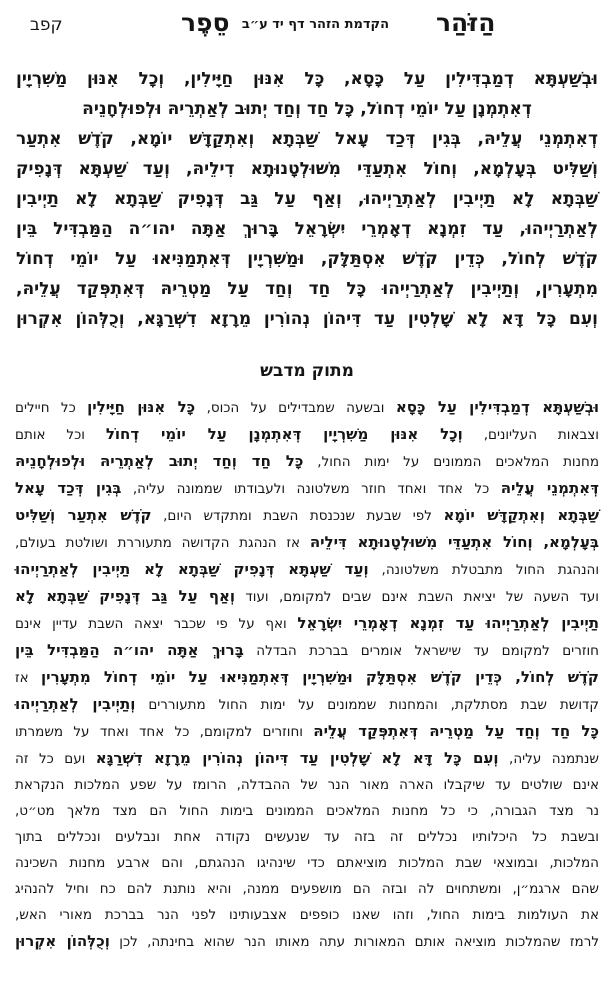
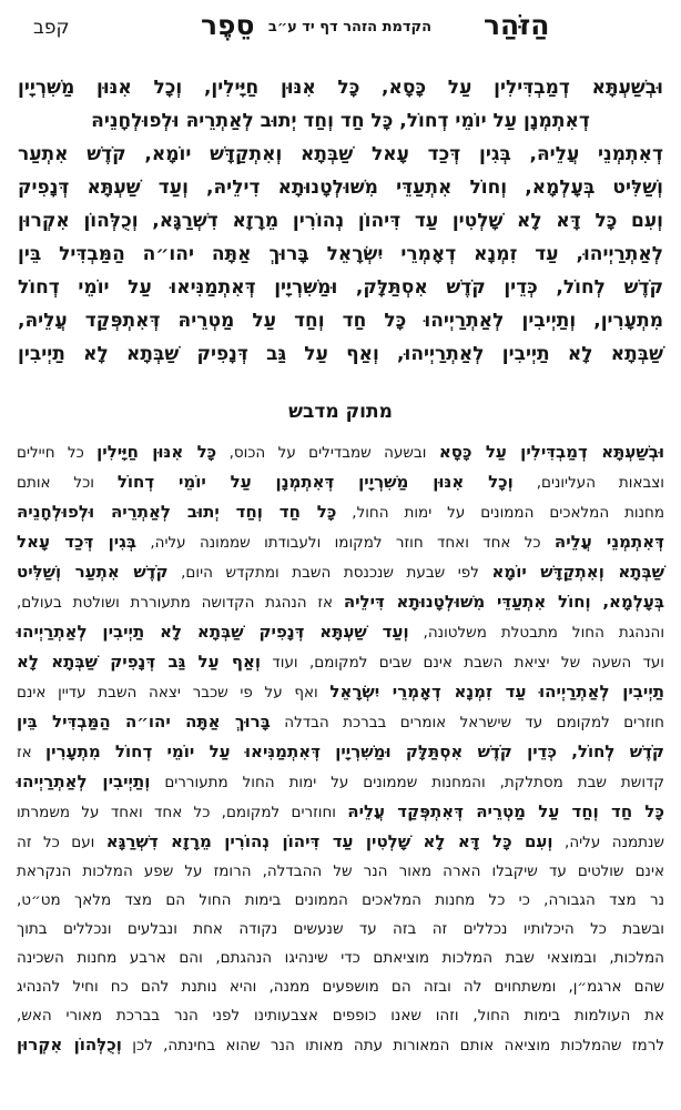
  קפב
  סֵפֶר
  הקדמת הזהר דף יד ע״ב
  הַזֹּהַר
  וּבְשַׁעְתָּא דְמַבְדִּילִין עַל כָּסָא, כָּל אִנּוּן חַיָּילִין, וְכָל אִנּוּן מַשִּׁרְיָין
  דְאִתְמְנָן עַל יוֹמֵי דְחוֹל, כָּל חַד וְחַד יְתוּב לְאַתְרֵיהּ וּלְפוּלְחָנֵיהּ
  דְאִתְמְנֵי עֲלֵיהּ, בְּגִין דְּכַד עָאל שַׁבְּתָא וְאִתְקַדָּשׁ יוֹמָא, קֹדֶשׁ אִתְעַר
  וְשַׁלִּיט בְּעָלְמָא, וְחוֹל אִתְעַדֵּי מִשּׁוּלְטָנוּתָא דִילֵיהּ, וְעַד שַׁעְתָּא דְּנָפִיק
- שַׁבְּתָא לָא תַיְיבִין לְאַתְרַיְיהוּ, וְאַף עַל גַּב דְּנָפִיק שַׁבְּתָא לָא תַיְיבִין
+ וְעִם כָּל דָּא לָא שָׁלְטִין עַד דִּיהוֹן נְהוֹרִין מֵרָזָא דִשְׁרַגָּא, וְכֻלְּהוֹן אִקְרוּן
  לְאַתְרַיְיהוּ, עַד זִמְנָא דְאָמְרֵי יִשְׂרָאֵל בָּרוּךְ אַתָּה יהו״ה הַמַּבְדִּיל בֵּין
  קֹדֶשׁ לְחוֹל, כְּדֵין קֹדֶשׁ אִסְתַּלָּק, וּמַשִּׁרְיָין דְּאִתְמַנִּיאוּ עַל יוֹמֵי דְחוֹל
  מִתְעָרִין, וְתַיְיבִין לְאַתְרַיְיהוּ כָּל חַד וְחַד עַל מַטְרֵיהּ דְּאִתְפְּקַד עֲלֵיהּ,
- וְעִם כָּל דָּא לָא שָׁלְטִין עַד דִּיהוֹן נְהוֹרִין מֵרָזָא דִשְׁרַגָּא, וְכֻלְּהוֹן אִקְרוּן
+ שַׁבְּתָא לָא תַיְיבִין לְאַתְרַיְיהוּ, וְאַף עַל גַּב דְּנָפִיק שַׁבְּתָא לָא תַיְיבִין
  מתוק מדבש
  וּבְשַׁעְתָּא דְמַבְדִּילִין עַל כָּסָא ובשעה שמבדילים על הכוס, כָּל אִנּוּן חַיָּילִין כל חיילים
  וצבאות העליונים, וְכָל אִנּוּן מַשִּׁרְיָין דְּאִתְמְנָן עַל יוֹמֵי דְחוֹל וכל אותם
  מחנות המלאכים הממונים על ימות החול, כָּל חַד וְחַד יְתוּב לְאַתְרֵיהּ וּלְפוּלְחָנֵיהּ
- דְּאִתְמְנֵי עֲלֵיהּ כל אחד ואחד חוזר משלטונה ולעבודתו שממונה עליה, בְּגִין דְּכַד עָאל
+ דְּאִתְמְנֵי עֲלֵיהּ כל אחד ואחד חוזר למקומו ולעבודתו שממונה עליה, בְּגִין דְּכַד עָאל
  שַׁבְּתָא וְאִתְקַדָּשׁ יוֹמָא לפי שבעת שנכנסת השבת ומתקדש היום, קֹדֶשׁ אִתְעַר וְשַׁלִּיט
  בְּעָלְמָא, וְחוֹל אִתְעַדֵּי מִשּׁוּלְטָנוּתָא דִּילֵיהּ אז הנהגת הקדושה מתעוררת ושולטת בעולם,
  והנהגת החול מתבטלת משלטונה, וְעַד שַׁעְתָּא דְּנָפִיק שַׁבְּתָא לָא תַיְיבִין לְאַתְרַיְיהוּ
  ועד השעה של יציאת השבת אינם שבים למקומם, ועוד וְאַף עַל גַּב דְּנָפִיק שַׁבְּתָא לָא
  תַיְיבִין לְאַתְרַיְיהוּ עַד זִמְנָא דְאָמְרֵי יִשְׂרָאֵל ואף על פי שכבר יצאה השבת עדיין אינם
  חוזרים למקומם עד שישראל אומרים בברכת הבדלה בָּרוּךְ אַתָּה יהו״ה הַמַּבְדִּיל בֵּין
  קֹדֶשׁ לְחוֹל, כְּדֵין קֹדֶשׁ אִסְתַּלָּק וּמַשִּׁרְיָין דְּאִתְמַנִּיאוּ עַל יוֹמֵי דְחוֹל מִתְעָרִין אז
  קדושת שבת מסתלקת, והמחנות שממונים על ימות החול מתעוררים וְתַיְיבִין לְאַתְרַיְיהוּ
  כָּל חַד וְחַד עַל מַטְרֵיהּ דְּאִתְפְּקַד עֲלֵיהּ וחוזרים למקומם, כל אחד ואחד על משמרתו
  שנתמנה עליה, וְעִם כָּל דָּא לָא שָׁלְטִין עַד דִּיהוֹן נְהוֹרִין מֵרָזָא דִשְׁרַגָּא ועם כל זה
  אינם שולטים עד שיקבלו הארה מאור הנר של ההבדלה, הרומז על שפע המלכות הנקראת
  נר מצד הגבורה, כי כל מחנות המלאכים הממונים בימות החול הם מצד מלאך מט״ט,
  ובשבת כל היכלותיו נכללים זה בזה עד שנעשים נקודה אחת ונבלעים ונכללים בתוך
  המלכות, ובמוצאי שבת המלכות מוציאתם כדי שינהיגו הנהגתם, והם ארבע מחנות השכינה
  שהם ארגמ״ן, ומשתחוים לה ובזה הם מושפעים ממנה, והיא נותנת להם כח וחיל להנהיג
  את העולמות בימות החול, וזהו שאנו כופפים אצבעותינו לפני הנר בברכת מאורי האש,
  לרמז שהמלכות מוציאה אותם המאורות עתה מאותו הנר שהוא בחינתה, לכן וְכֻלְּהוֹן אִקְרוּן
